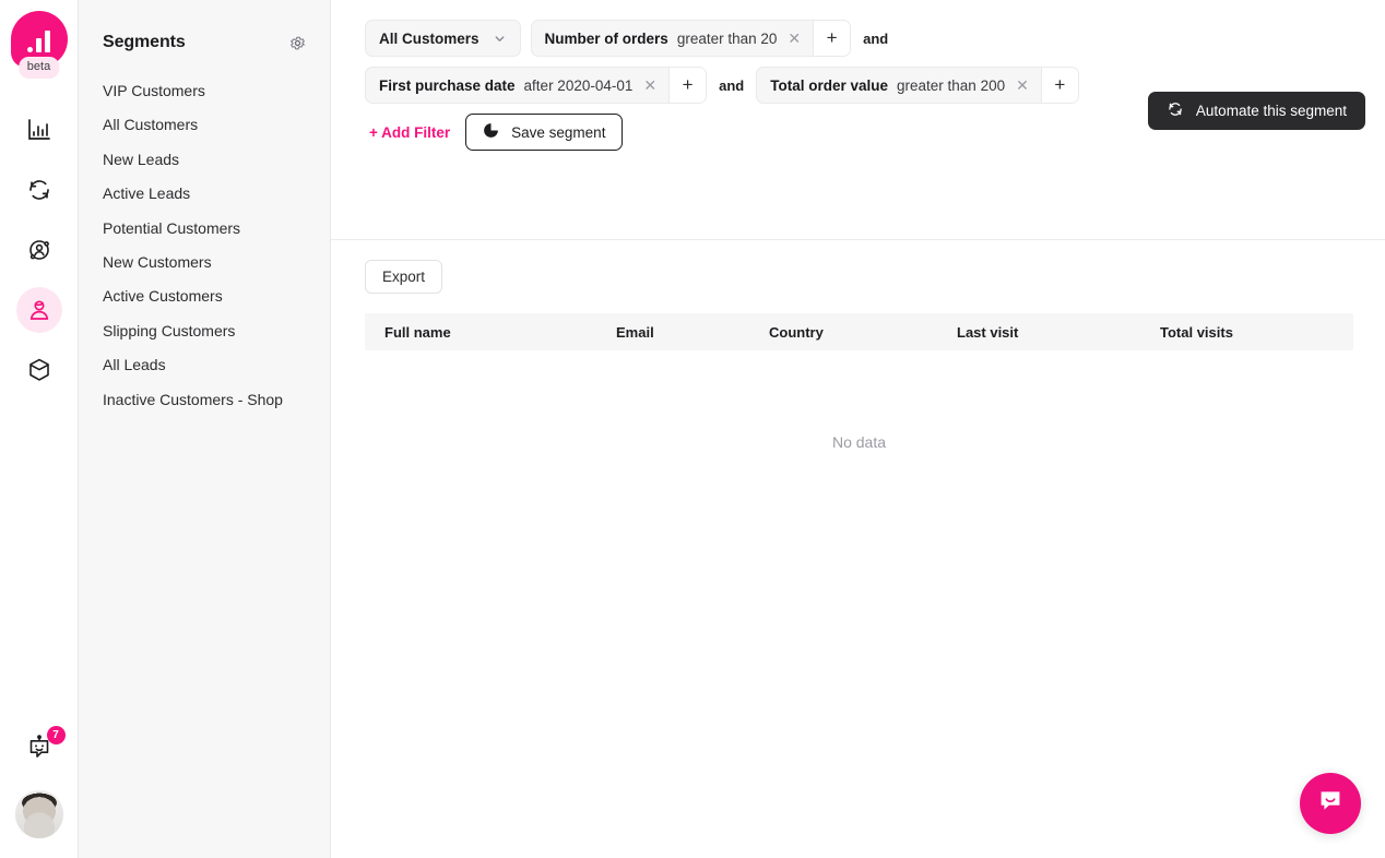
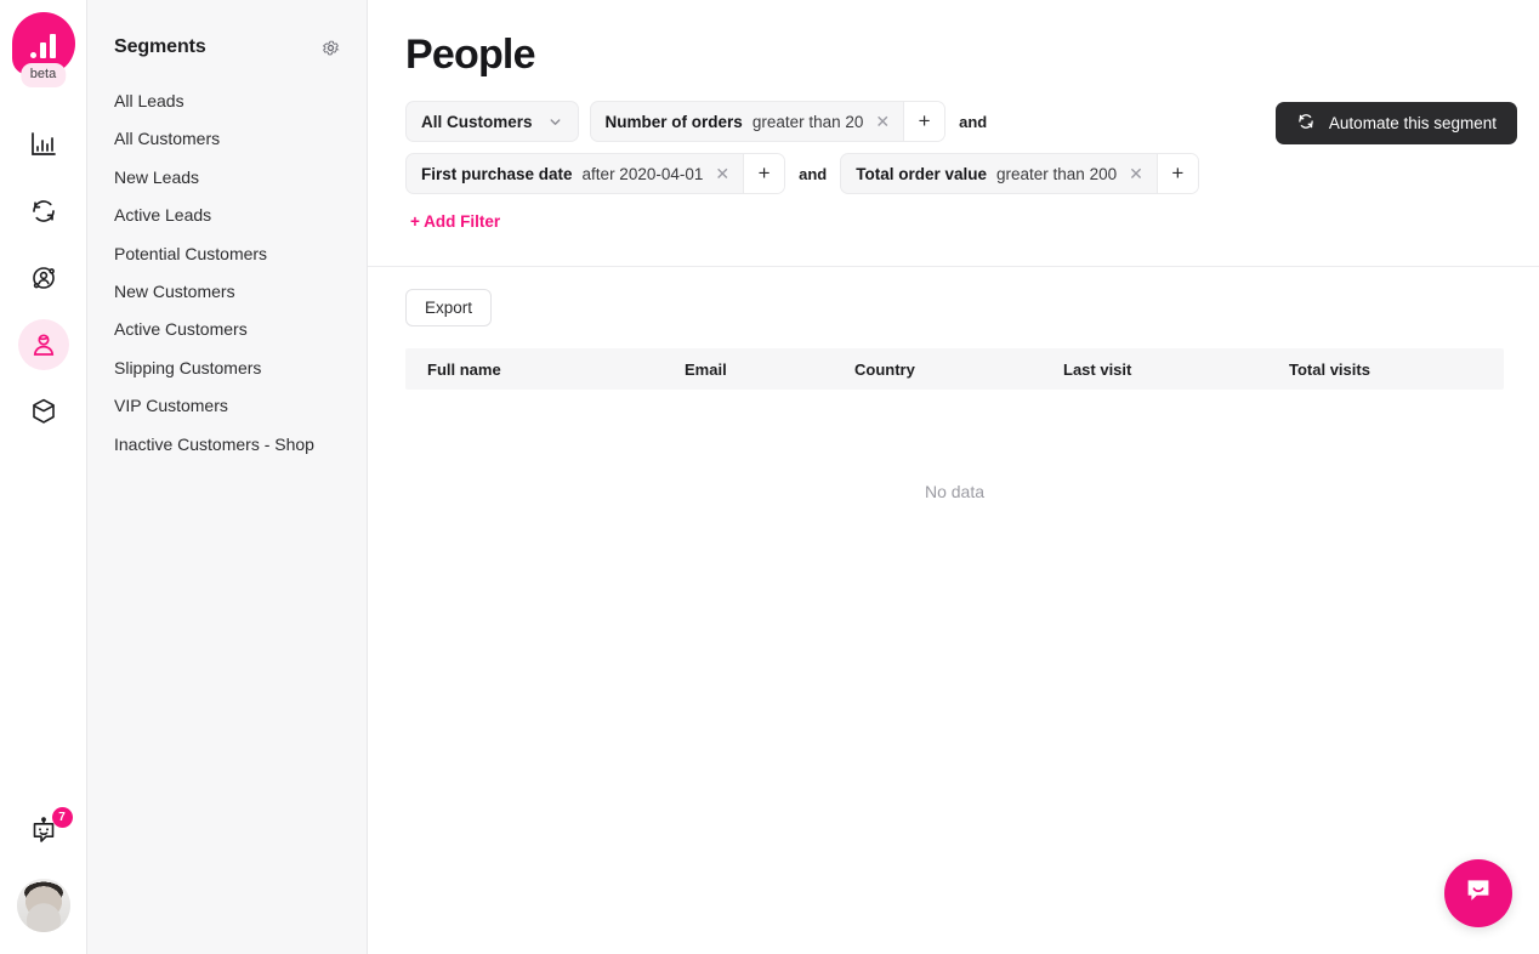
  beta
  7
  Segments
- VIP Customers
+ All Leads
  All Customers
  New Leads
  Active Leads
  Potential Customers
  New Customers
  Active Customers
  Slipping Customers
- All Leads
+ VIP Customers
  Inactive Customers - Shop
+ People
  All Customers
  Number of orders
  greater than 20
  ✕
  +
  and
  First purchase date
  after 2020-04-01
  ✕
  +
  and
  Total order value
  greater than 200
  ✕
  +
  + Add Filter
- Save segment
  Automate this segment
  Export
  Full name
  Email
  Country
  Last visit
  Total visits
  No data
